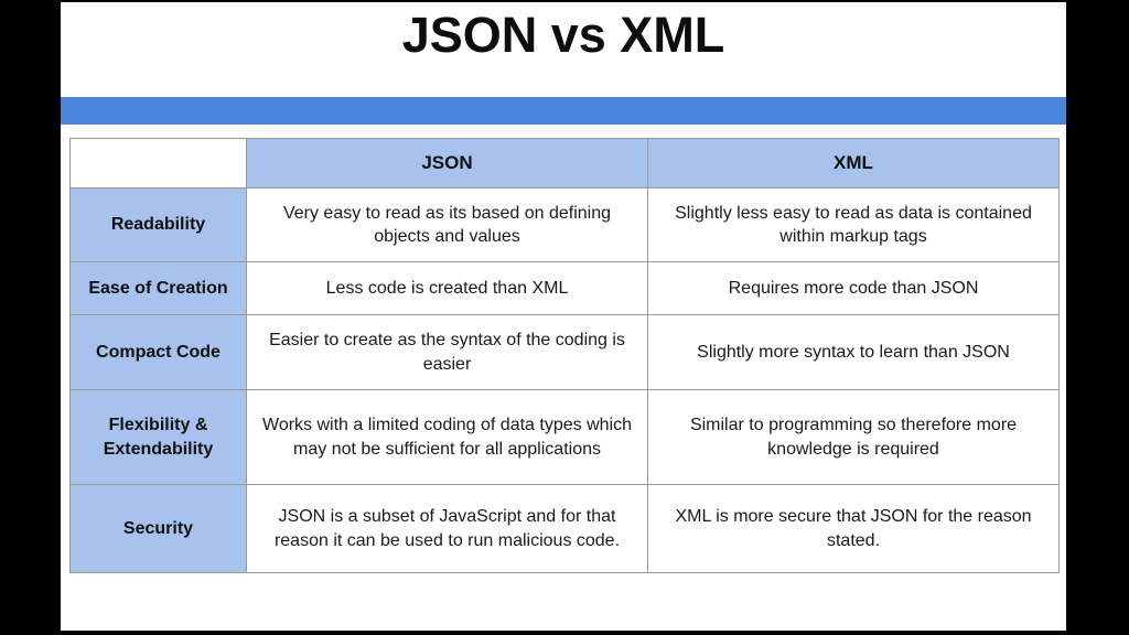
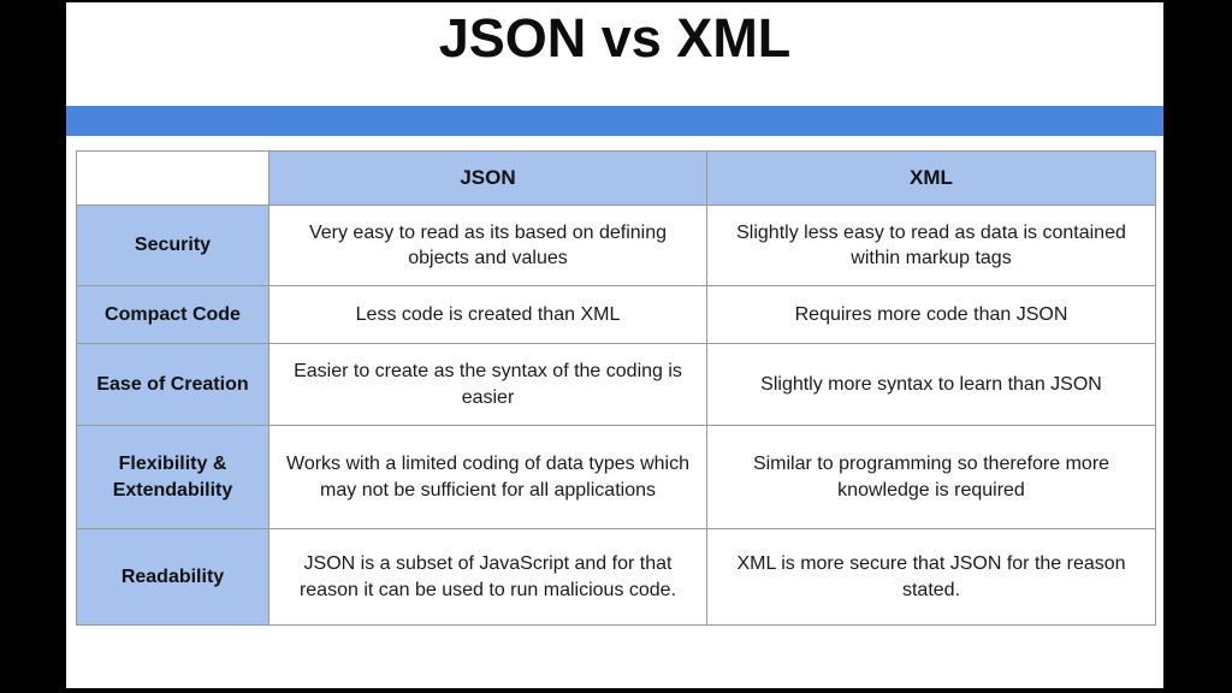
  JSON vs XML
  	JSON	XML
- Readability	Very easy to read as its based on defining objects and values	Slightly less easy to read as data is contained within markup tags
+ Security	Very easy to read as its based on defining objects and values	Slightly less easy to read as data is contained within markup tags
- Ease of Creation	Less code is created than XML	Requires more code than JSON
+ Compact Code	Less code is created than XML	Requires more code than JSON
- Compact Code	Easier to create as the syntax of the coding is easier	Slightly more syntax to learn than JSON
+ Ease of Creation	Easier to create as the syntax of the coding is easier	Slightly more syntax to learn than JSON
  Flexibility & Extendability	Works with a limited coding of data types which may not be sufficient for all applications	Similar to programming so therefore more knowledge is required
- Security	JSON is a subset of JavaScript and for that reason it can be used to run malicious code.	XML is more secure that JSON for the reason stated.
+ Readability	JSON is a subset of JavaScript and for that reason it can be used to run malicious code.	XML is more secure that JSON for the reason stated.
